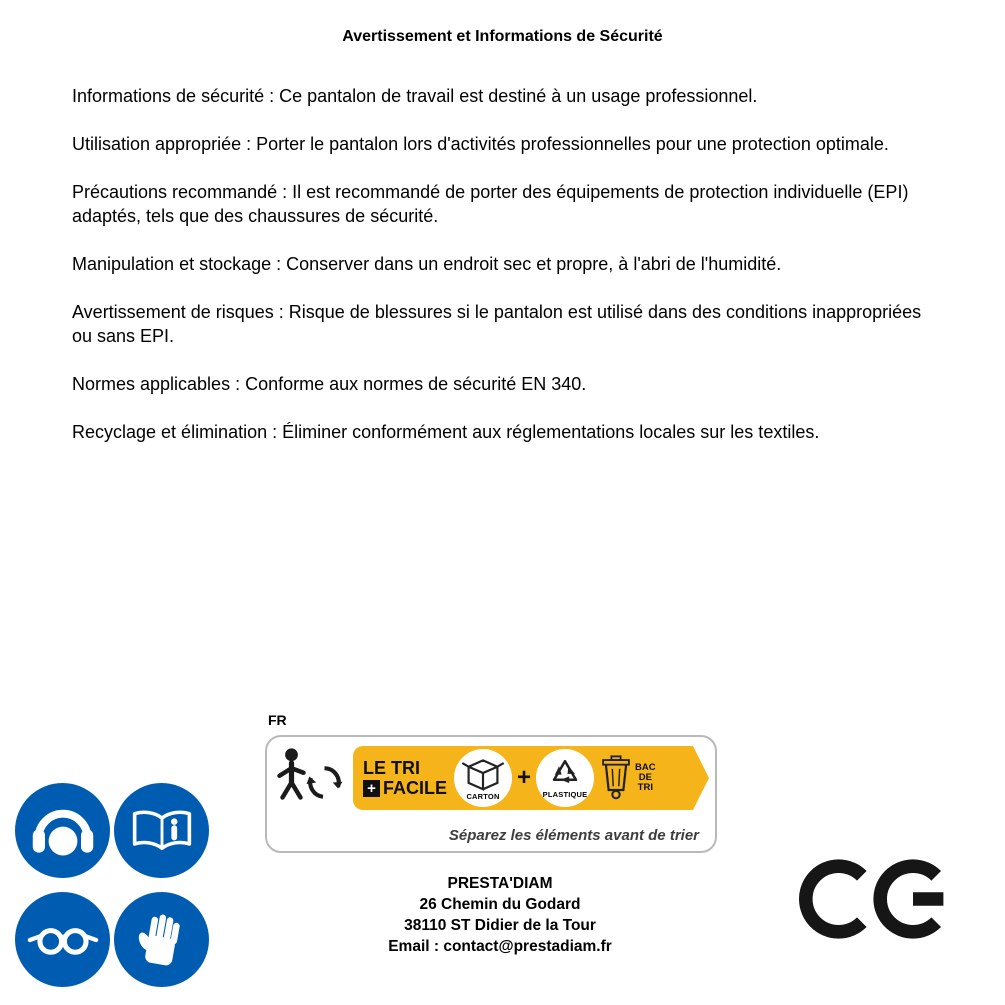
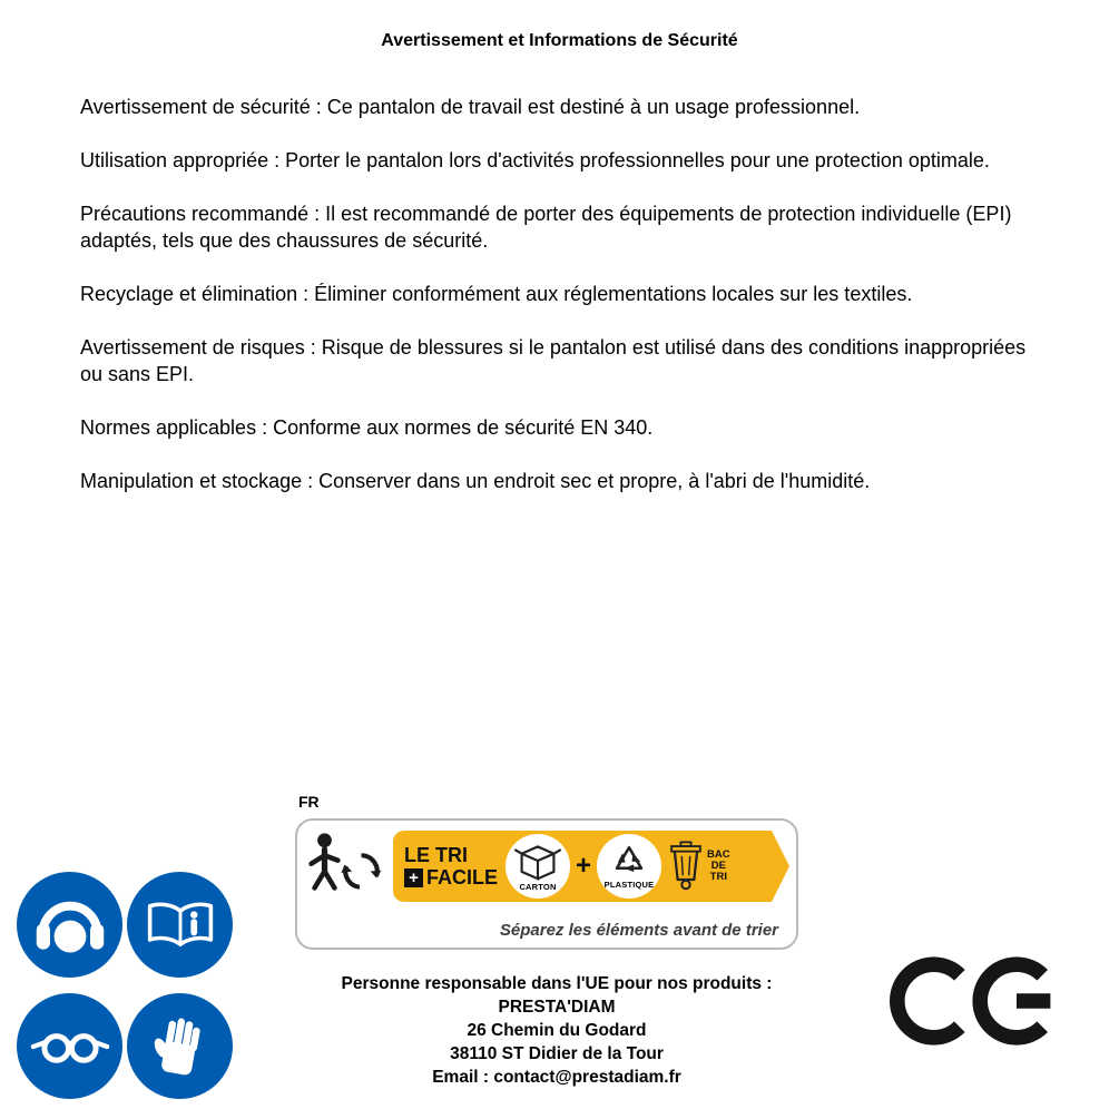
  Avertissement et Informations de Sécurité
- Informations de sécurité : Ce pantalon de travail est destiné à un usage professionnel.
+ Avertissement de sécurité : Ce pantalon de travail est destiné à un usage professionnel.
  Utilisation appropriée : Porter le pantalon lors d'activités professionnelles pour une protection optimale.
  Précautions recommandé : Il est recommandé de porter des équipements de protection individuelle (EPI) adaptés, tels que des chaussures de sécurité.
- Manipulation et stockage : Conserver dans un endroit sec et propre, à l'abri de l'humidité.
+ Recyclage et élimination : Éliminer conformément aux réglementations locales sur les textiles.
  Avertissement de risques : Risque de blessures si le pantalon est utilisé dans des conditions inappropriées ou sans EPI.
  Normes applicables : Conforme aux normes de sécurité EN 340.
- Recyclage et élimination : Éliminer conformément aux réglementations locales sur les textiles.
+ Manipulation et stockage : Conserver dans un endroit sec et propre, à l'abri de l'humidité.
  FR
  LE TRI
  +
  FACILE
  CARTON
  +
  PLASTIQUE
  BAC
  DE
  TRI
  Séparez les éléments avant de trier
+ Personne responsable dans l'UE pour nos produits :
  PRESTA'DIAM
  26 Chemin du Godard
  38110 ST Didier de la Tour
  Email : contact@prestadiam.fr
